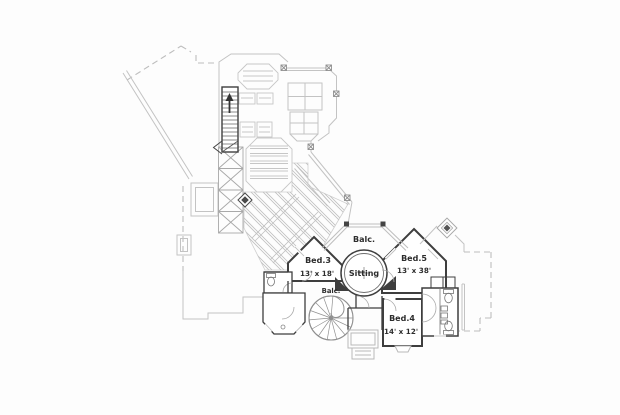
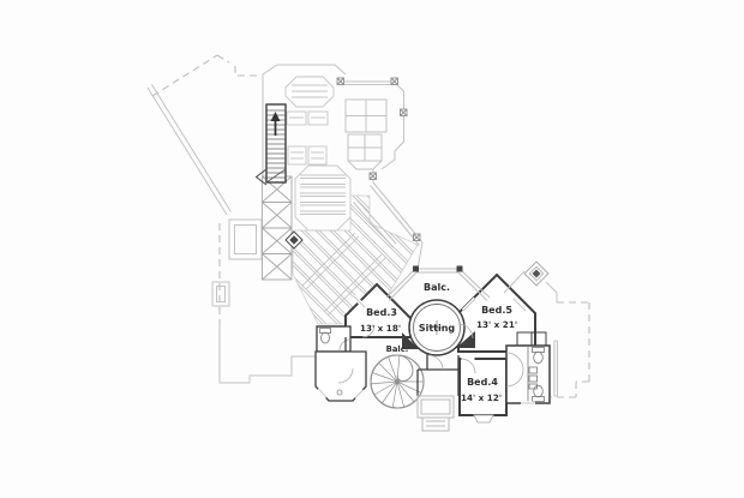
  Balc.
  Bed.3
  13' x 18'
  Sitting
  Bed.5
- 13' x 38'
+ 13' x 21'
  Balc.
  Bed.4
  14' x 12'
